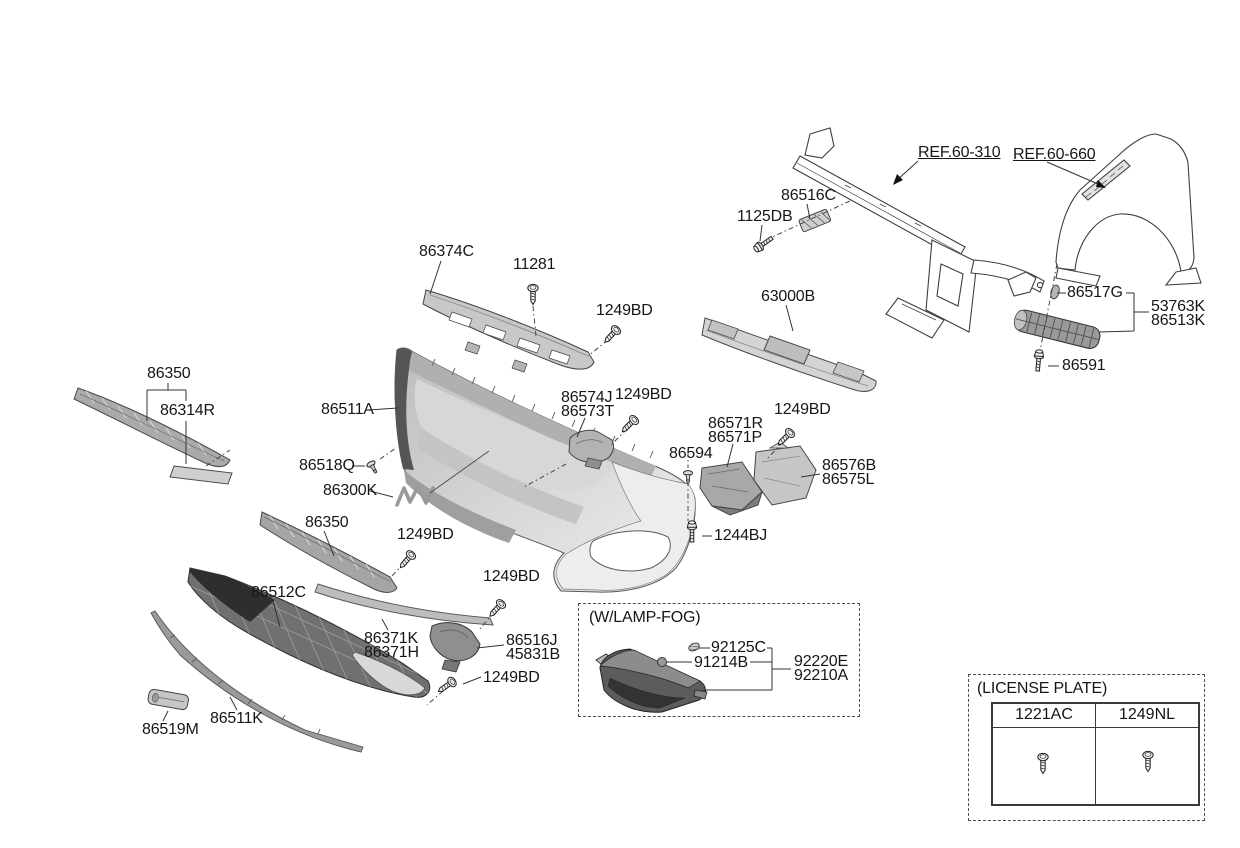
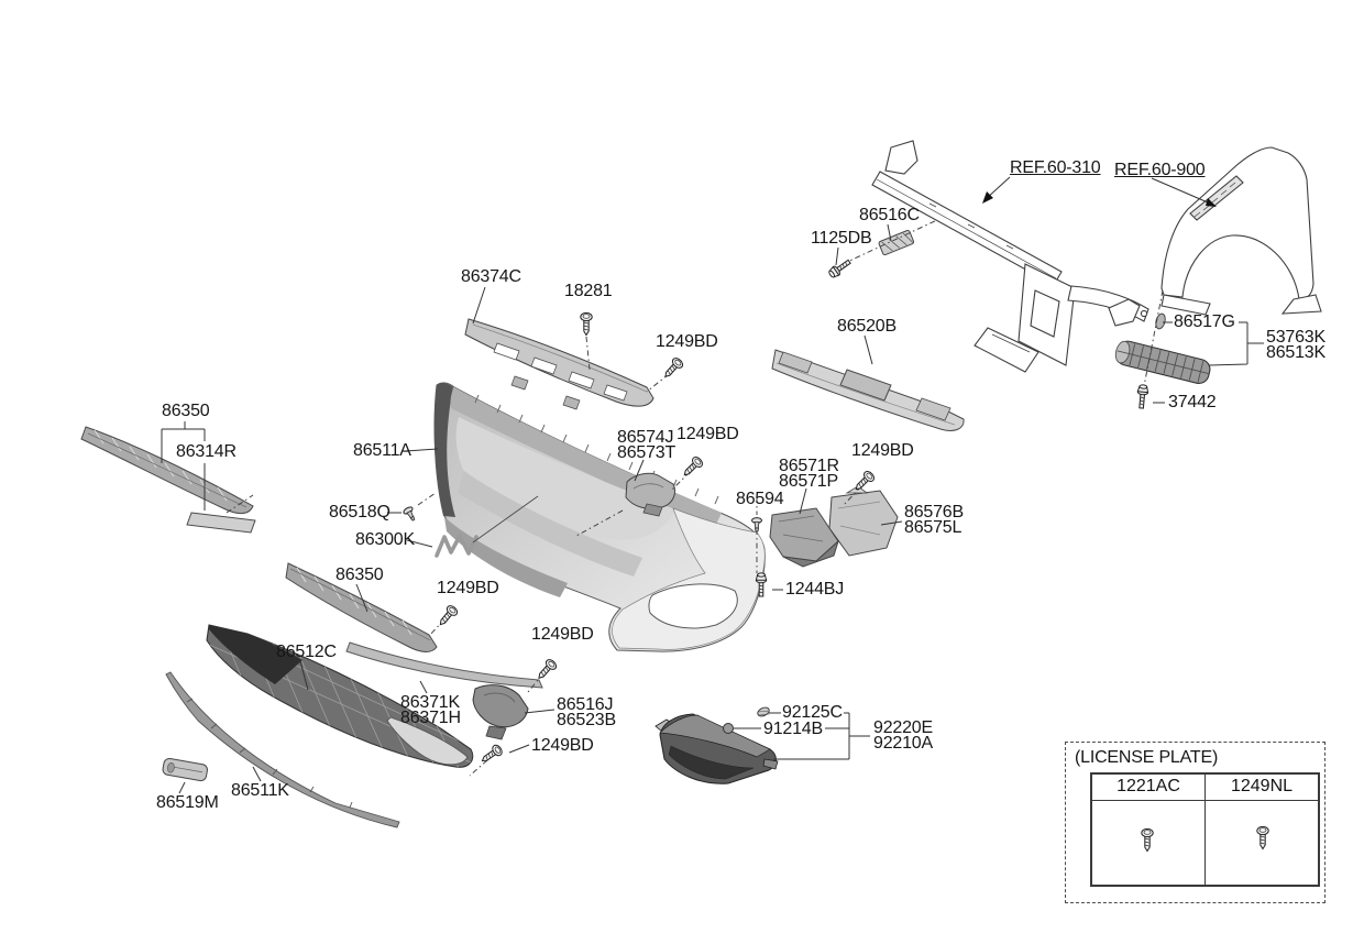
- (W/LAMP-FOG)
  (LICENSE PLATE)
  1221AC
  1249NL
  86350
  86314R
  86374C
- 11281
+ 18281
  1249BD
- 63000B
+ 86520B
  REF.60-310
- REF.60-660
+ REF.60-900
  86516C
  1125DB
  86511A
  86574J
  86573T
  1249BD
  86571R
  86571P
  1249BD
  86594
  86576B
  86575L
  86518Q
  86300K
  1244BJ
  86350
  1249BD
  86512C
  1249BD
  86371K
  86371H
  86516J
- 45831B
+ 86523B
  1249BD
  86511K
  86519M
  86517G
  53763K
  86513K
- 86591
+ 37442
  92125C
  91214B
  92220E
  92210A
